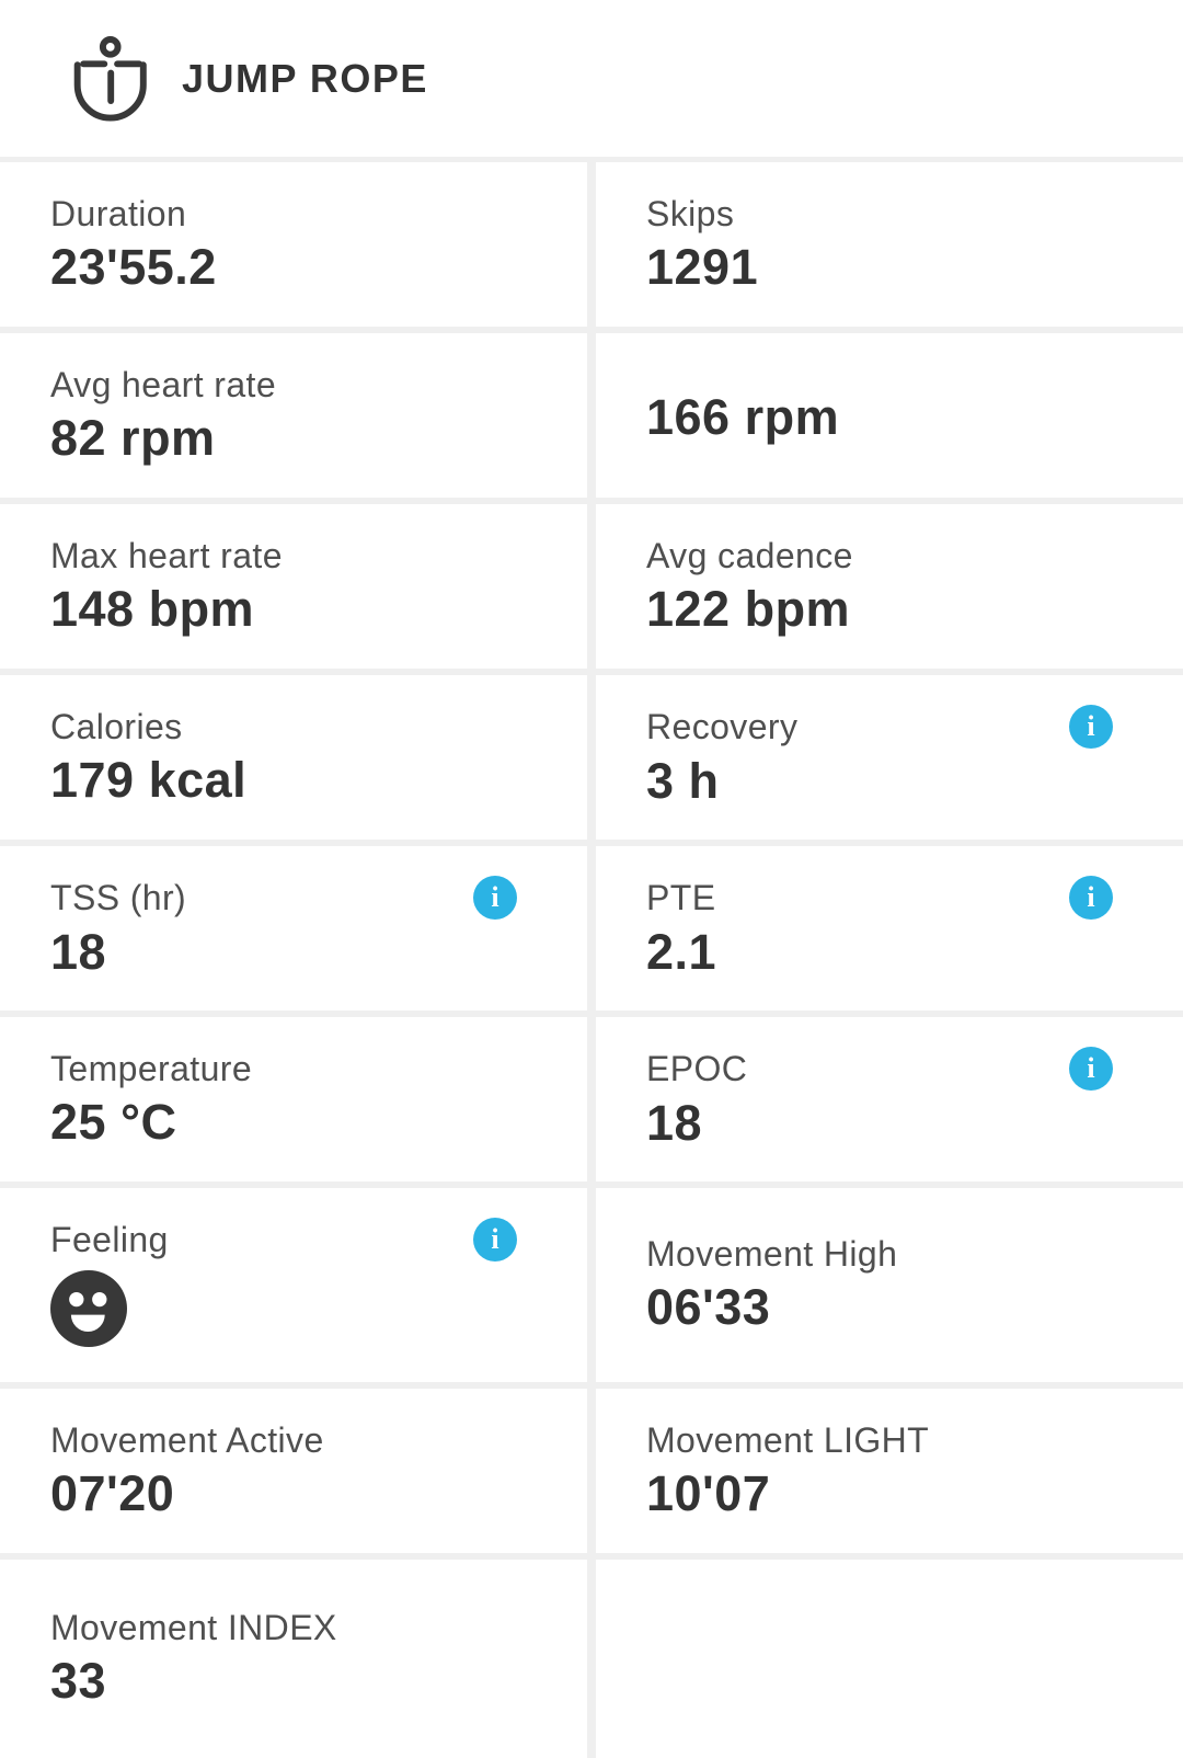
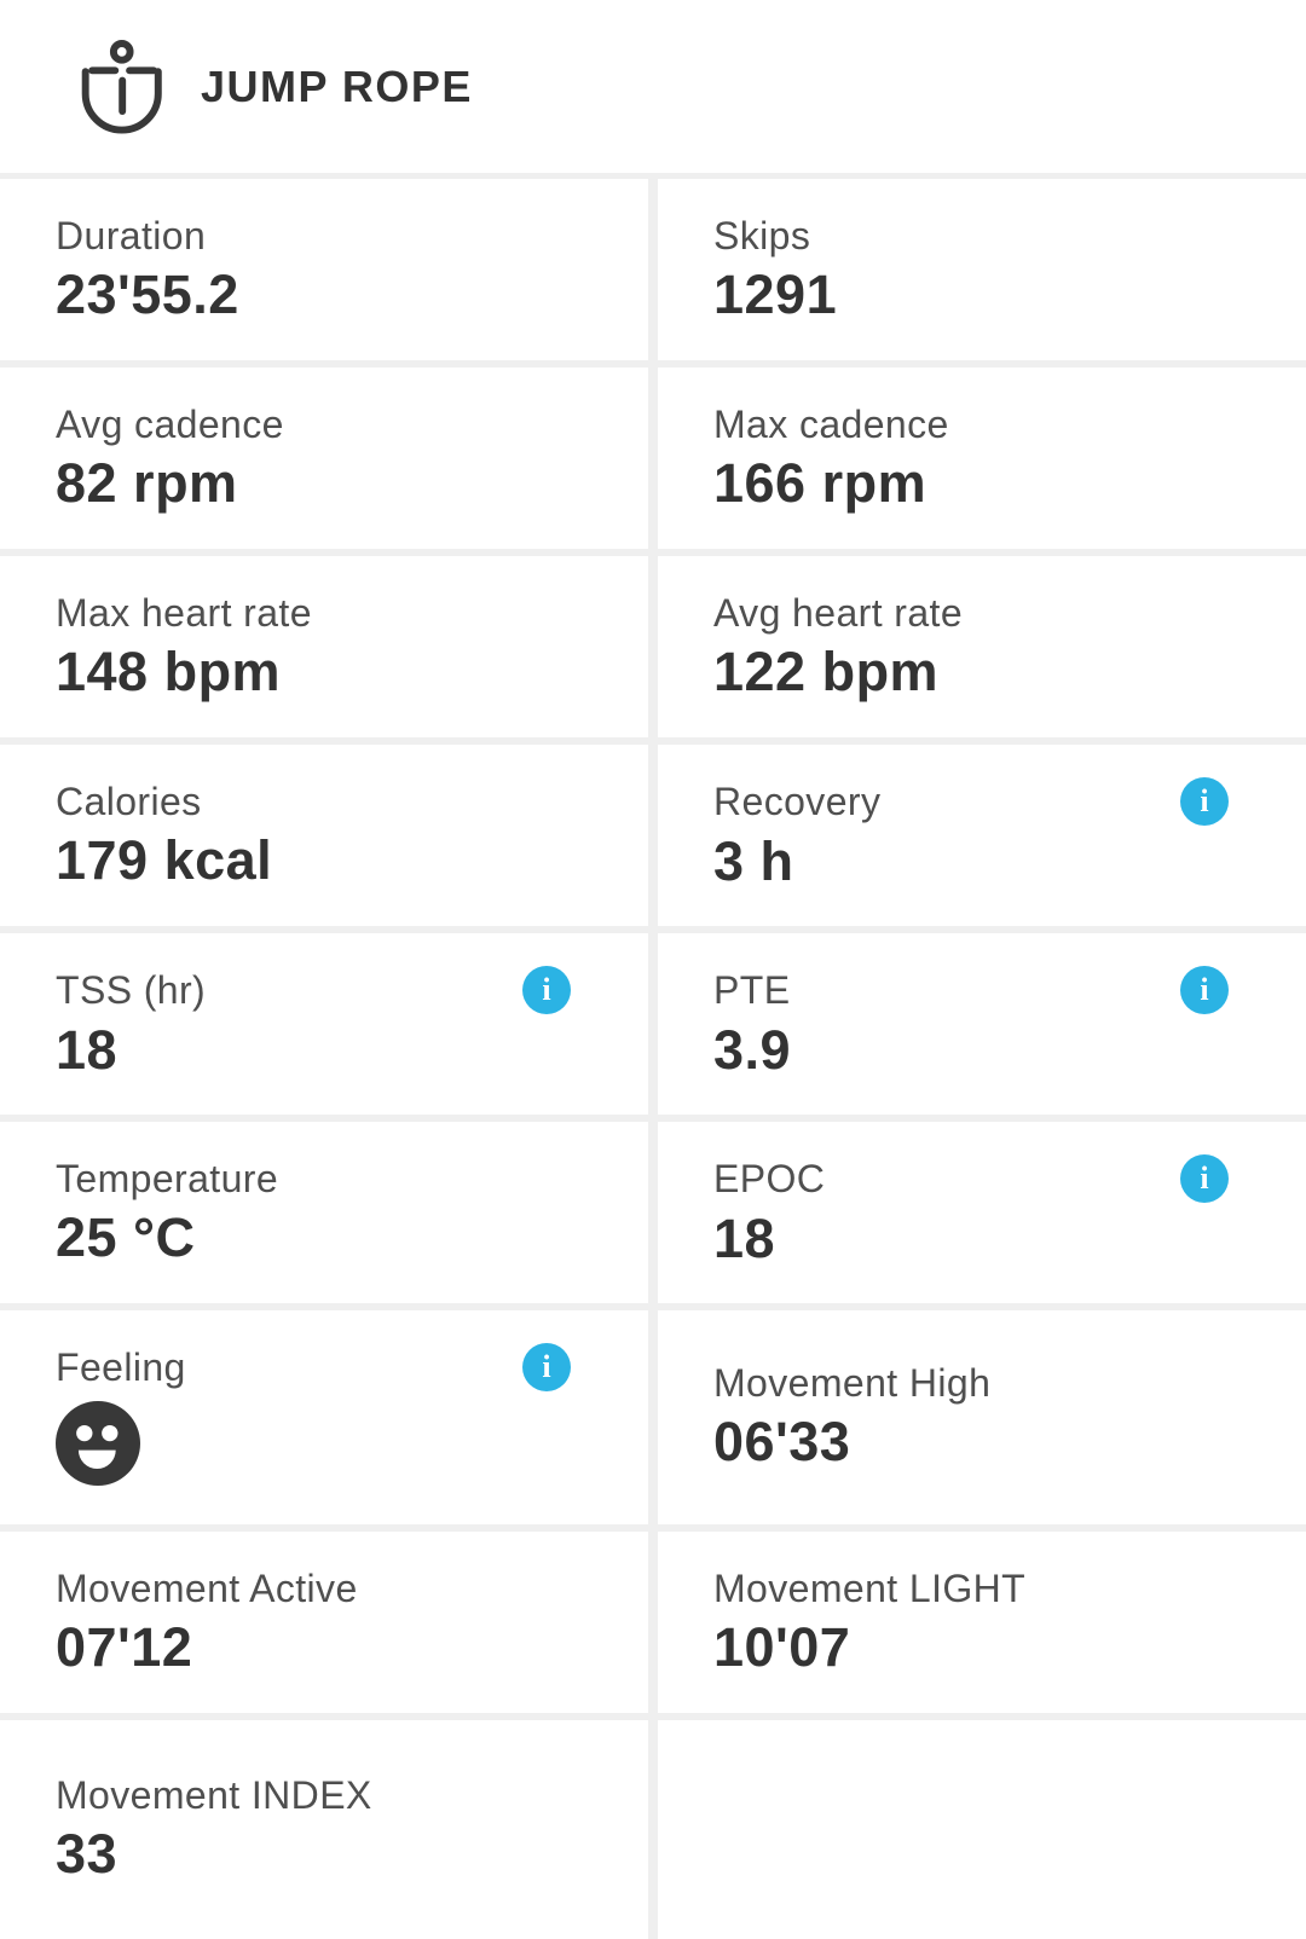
  JUMP ROPE
  Duration
  23'55.2
  Skips
  1291
- Avg heart rate
+ Avg cadence
  82 rpm
+ Max cadence
  166 rpm
  Max heart rate
  148 bpm
- Avg cadence
+ Avg heart rate
  122 bpm
  Calories
  179 kcal
  Recovery
  i
  3 h
  TSS (hr)
  i
  18
  PTE
  i
- 2.1
+ 3.9
  Temperature
  25 °C
  EPOC
  i
  18
  Feeling
  i
  Movement High
  06'33
  Movement Active
- 07'20
+ 07'12
  Movement LIGHT
  10'07
  Movement INDEX
  33
